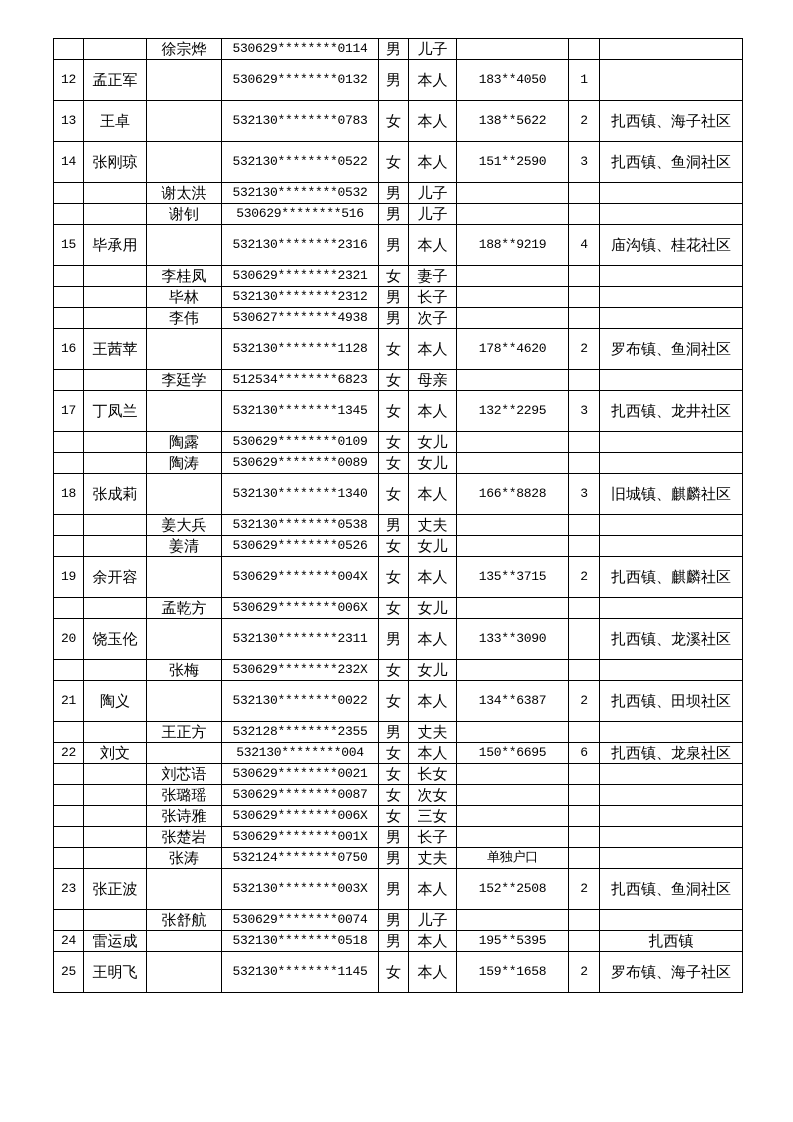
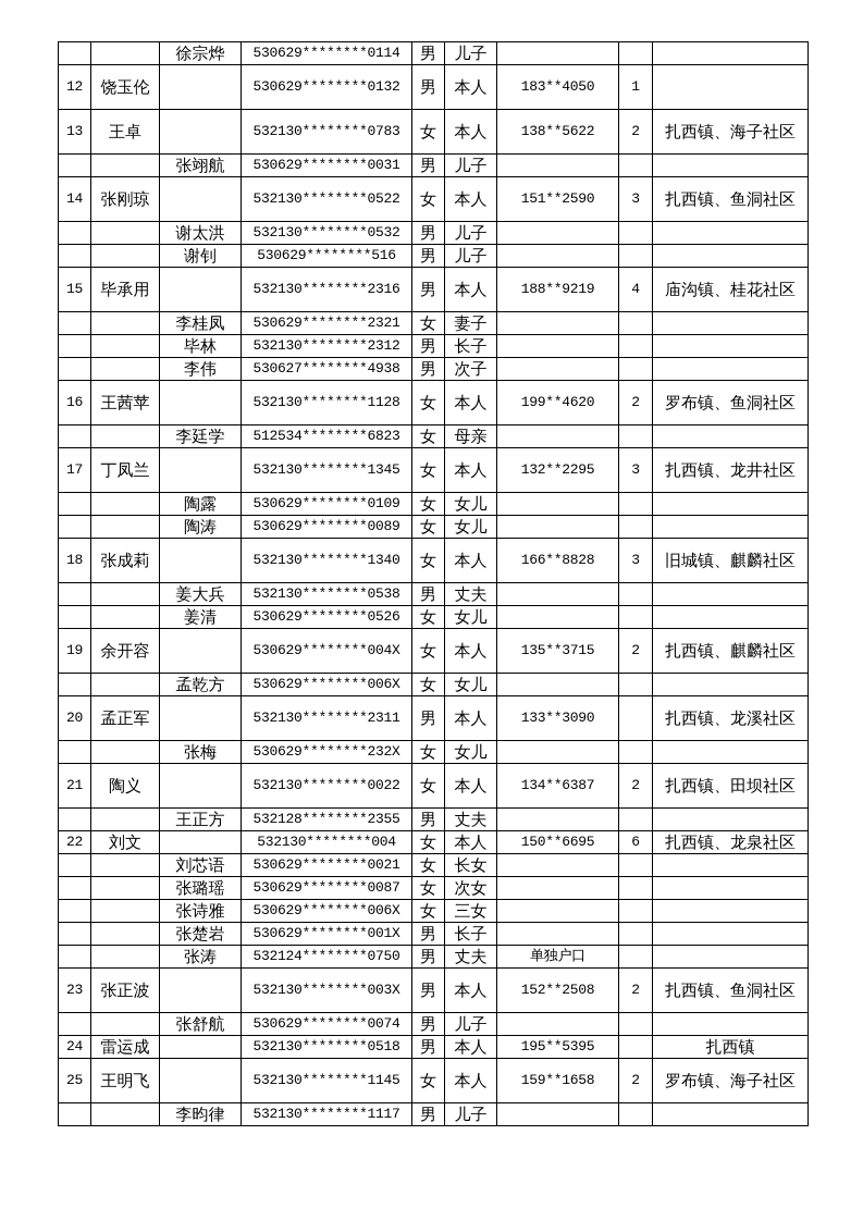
  		徐宗烨	530629********0114	男	儿子
- 12	孟正军		530629********0132	男	本人	183**4050	1
+ 12	饶玉伦		530629********0132	男	本人	183**4050	1
  13	王卓		532130********0783	女	本人	138**5622	2	扎西镇、海子社区
+ 		张翊航	530629********0031	男	儿子
  14	张刚琼		532130********0522	女	本人	151**2590	3	扎西镇、鱼洞社区
  		谢太洪	532130********0532	男	儿子
  		谢钊	530629********516	男	儿子
  15	毕承用		532130********2316	男	本人	188**9219	4	庙沟镇、桂花社区
  		李桂凤	530629********2321	女	妻子
  		毕林	532130********2312	男	长子
  		李伟	530627********4938	男	次子
- 16	王茜苹		532130********1128	女	本人	178**4620	2	罗布镇、鱼洞社区
+ 16	王茜苹		532130********1128	女	本人	199**4620	2	罗布镇、鱼洞社区
  		李廷学	512534********6823	女	母亲
  17	丁凤兰		532130********1345	女	本人	132**2295	3	扎西镇、龙井社区
  		陶露	530629********0109	女	女儿
  		陶涛	530629********0089	女	女儿
  18	张成莉		532130********1340	女	本人	166**8828	3	旧城镇、麒麟社区
  		姜大兵	532130********0538	男	丈夫
  		姜清	530629********0526	女	女儿
  19	余开容		530629********004X	女	本人	135**3715	2	扎西镇、麒麟社区
  		孟乾方	530629********006X	女	女儿
- 20	饶玉伦		532130********2311	男	本人	133**3090		扎西镇、龙溪社区
+ 20	孟正军		532130********2311	男	本人	133**3090		扎西镇、龙溪社区
  		张梅	530629********232X	女	女儿
  21	陶义		532130********0022	女	本人	134**6387	2	扎西镇、田坝社区
  		王正方	532128********2355	男	丈夫
  22	刘文		532130********004	女	本人	150**6695	6	扎西镇、龙泉社区
  		刘芯语	530629********0021	女	长女
  		张璐瑶	530629********0087	女	次女
  		张诗雅	530629********006X	女	三女
  		张楚岩	530629********001X	男	长子
  		张涛	532124********0750	男	丈夫	单独户口
  23	张正波		532130********003X	男	本人	152**2508	2	扎西镇、鱼洞社区
  		张舒航	530629********0074	男	儿子
  24	雷运成		532130********0518	男	本人	195**5395		扎西镇
  25	王明飞		532130********1145	女	本人	159**1658	2	罗布镇、海子社区
+ 		李昀律	532130********1117	男	儿子
